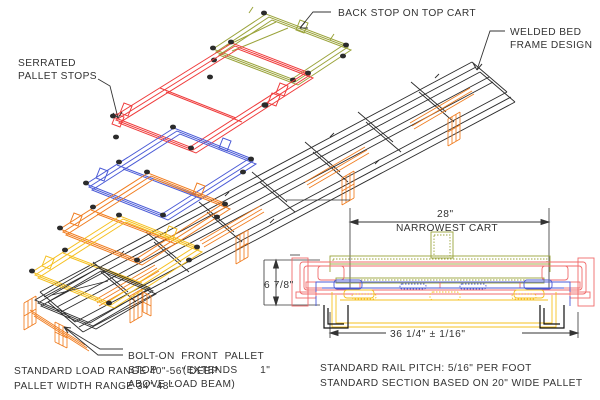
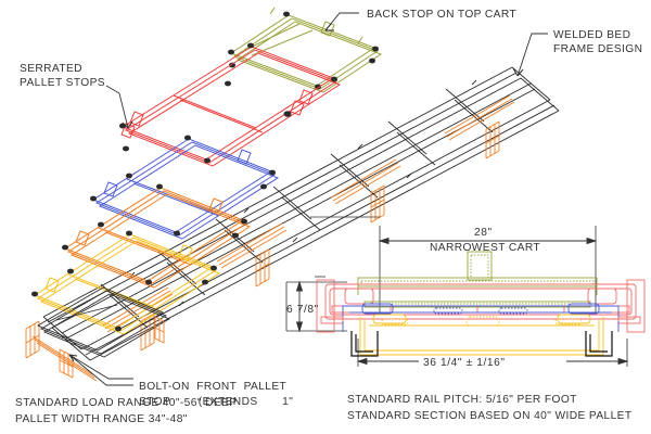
  SERRATED
  PALLET STOPS
  BACK STOP ON TOP CART
  WELDED BED
  FRAME DESIGN
  BOLT-ON FRONT PALLET
  STOP (EXTENDS 1"
- ABOVE LOAD BEAM)
  28"
  NARROWEST CART
  6 7/8"
  36 1/4" ± 1/16"
  STANDARD LOAD RANGE 40"-56" DEEP
  PALLET WIDTH RANGE 34"-48"
  STANDARD RAIL PITCH: 5/16" PER FOOT
- STANDARD SECTION BASED ON 20" WIDE PALLET
+ STANDARD SECTION BASED ON 40" WIDE PALLET
